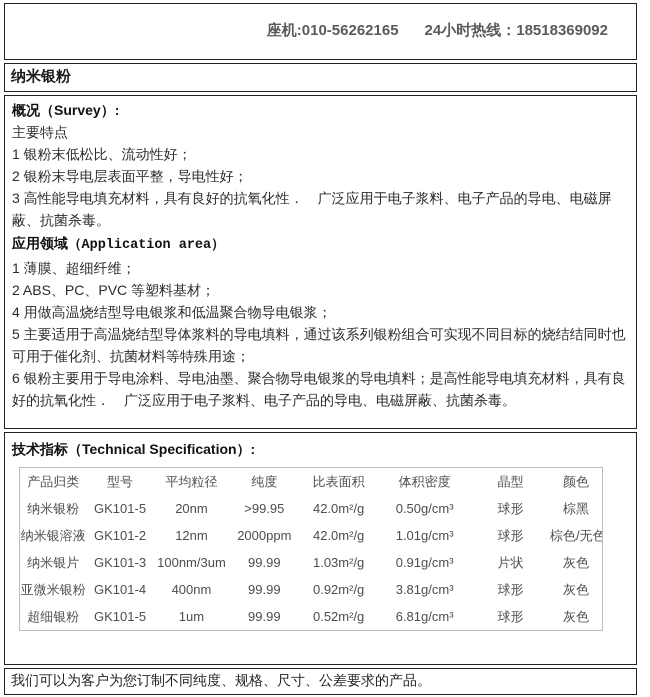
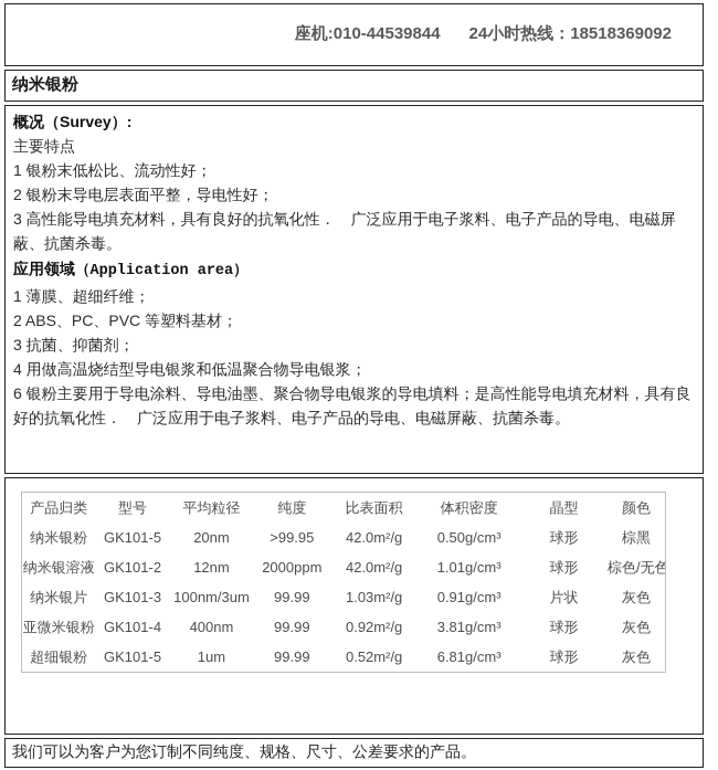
- 座机:010-56262165 24小时热线：18518369092
+ 座机:010-44539844 24小时热线：18518369092
  纳米银粉
  概况（Survey）:
  主要特点
  1 银粉末低松比、流动性好；
  2 银粉末导电层表面平整，导电性好；
  3 高性能导电填充材料，具有良好的抗氧化性． 广泛应用于电子浆料、电子产品的导电、电磁屏蔽、抗菌杀毒。
  应用领域（Application area）
  1 薄膜、超细纤维；
  2 ABS、PC、PVC 等塑料基材；
+ 3 抗菌、抑菌剂；
  4 用做高温烧结型导电银浆和低温聚合物导电银浆；
- 5 主要适用于高温烧结型导体浆料的导电填料，通过该系列银粉组合可实现不同目标的烧结结同时也可用于催化剂、抗菌材料等特殊用途；
  6 银粉主要用于导电涂料、导电油墨、聚合物导电银浆的导电填料；是高性能导电填充材料，具有良好的抗氧化性． 广泛应用于电子浆料、电子产品的导电、电磁屏蔽、抗菌杀毒。
- 技术指标（Technical Specification）:
  产品归类	型号	平均粒径	纯度	比表面积	体积密度	晶型	颜色
  纳米银粉	GK101-5	20nm	>99.95	42.0m²/g	0.50g/cm³	球形	棕黑
  纳米银溶液	GK101-2	12nm	2000ppm	42.0m²/g	1.01g/cm³	球形	棕色/无色
  纳米银片	GK101-3	100nm/3um	99.99	1.03m²/g	0.91g/cm³	片状	灰色
  亚微米银粉	GK101-4	400nm	99.99	0.92m²/g	3.81g/cm³	球形	灰色
  超细银粉	GK101-5	1um	99.99	0.52m²/g	6.81g/cm³	球形	灰色
  我们可以为客户为您订制不同纯度、规格、尺寸、公差要求的产品。
